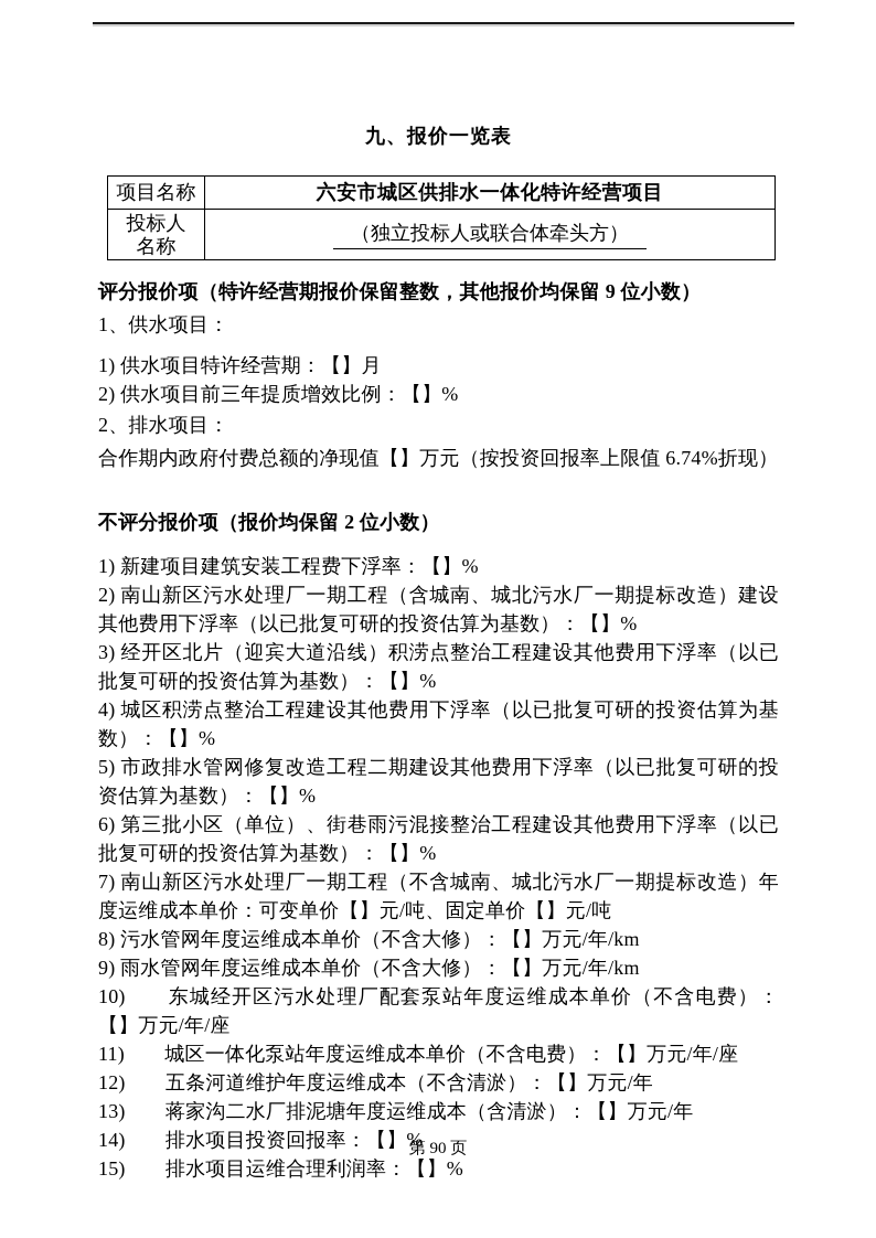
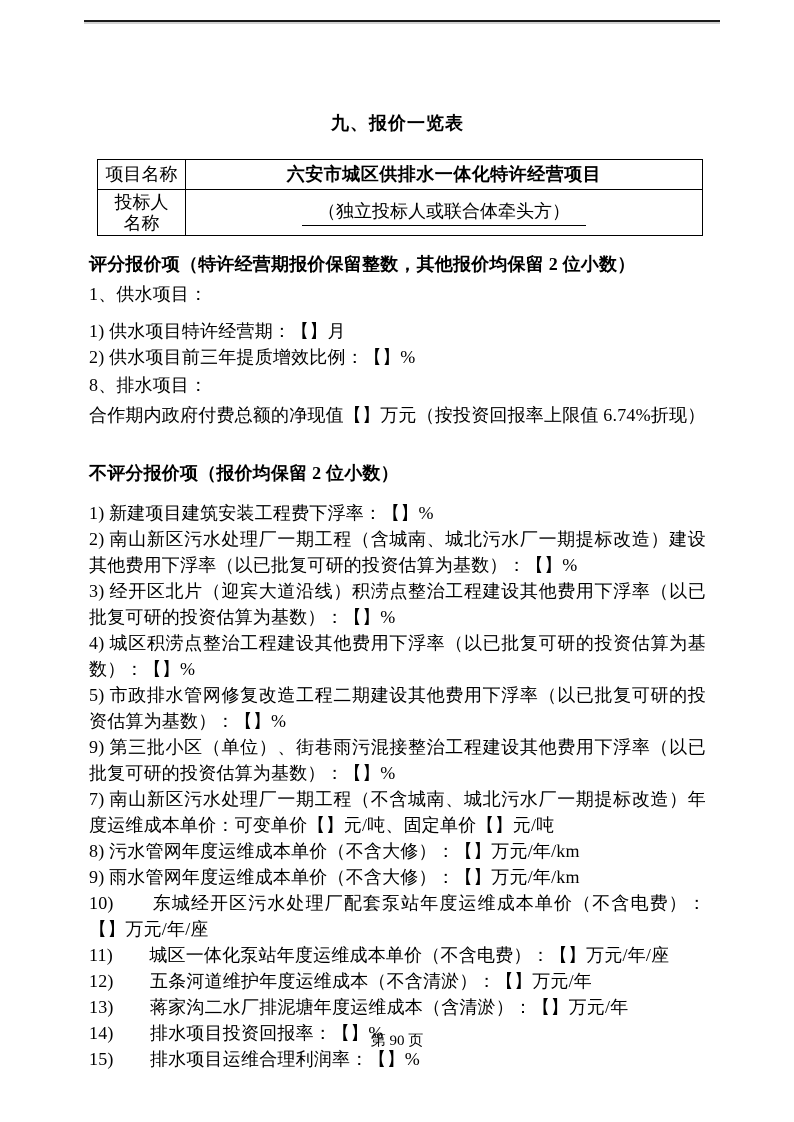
  九、报价一览表
  项目名称	六安市城区供排水一体化特许经营项目
  投标人 名称	（独立投标人或联合体牵头方）
- 评分报价项（特许经营期报价保留整数，其他报价均保留 9 位小数）
+ 评分报价项（特许经营期报价保留整数，其他报价均保留 2 位小数）
  1、供水项目：
  1) 供水项目特许经营期：【】月
  2) 供水项目前三年提质增效比例：【】%
- 2、排水项目：
+ 8、排水项目：
  合作期内政府付费总额的净现值【】万元（按投资回报率上限值 6.74%折现）
  不评分报价项（报价均保留 2 位小数）
  1) 新建项目建筑安装工程费下浮率：【】%
  2) 南山新区污水处理厂一期工程（含城南、城北污水厂一期提标改造）建设其他费用下浮率（以已批复可研的投资估算为基数）：【】%
  3) 经开区北片（迎宾大道沿线）积涝点整治工程建设其他费用下浮率（以已批复可研的投资估算为基数）：【】%
  4) 城区积涝点整治工程建设其他费用下浮率（以已批复可研的投资估算为基数）：【】%
  5) 市政排水管网修复改造工程二期建设其他费用下浮率（以已批复可研的投资估算为基数）：【】%
- 6) 第三批小区（单位）、街巷雨污混接整治工程建设其他费用下浮率（以已批复可研的投资估算为基数）：【】%
+ 9) 第三批小区（单位）、街巷雨污混接整治工程建设其他费用下浮率（以已批复可研的投资估算为基数）：【】%
  7) 南山新区污水处理厂一期工程（不含城南、城北污水厂一期提标改造）年度运维成本单价：可变单价【】元/吨、固定单价【】元/吨
  8) 污水管网年度运维成本单价（不含大修）：【】万元/年/km
  9) 雨水管网年度运维成本单价（不含大修）：【】万元/年/km
  10) 东城经开区污水处理厂配套泵站年度运维成本单价（不含电费）：【】万元/年/座
  11) 城区一体化泵站年度运维成本单价（不含电费）：【】万元/年/座
  12) 五条河道维护年度运维成本（不含清淤）：【】万元/年
  13) 蒋家沟二水厂排泥塘年度运维成本（含清淤）：【】万元/年
  14) 排水项目投资回报率：【】%
  15) 排水项目运维合理利润率：【】%
  第 90 页
